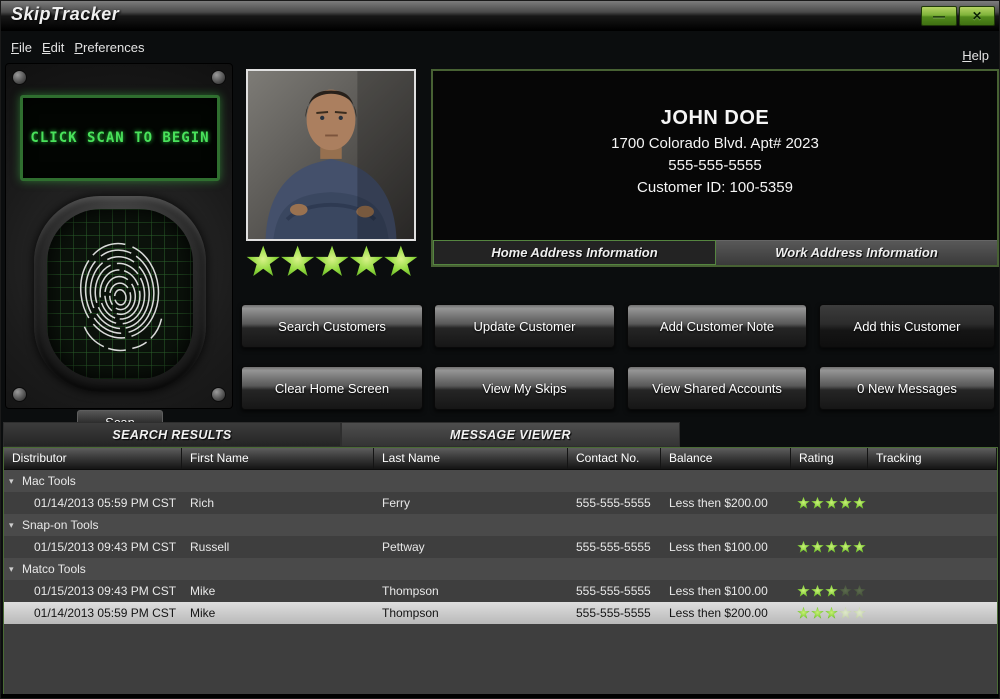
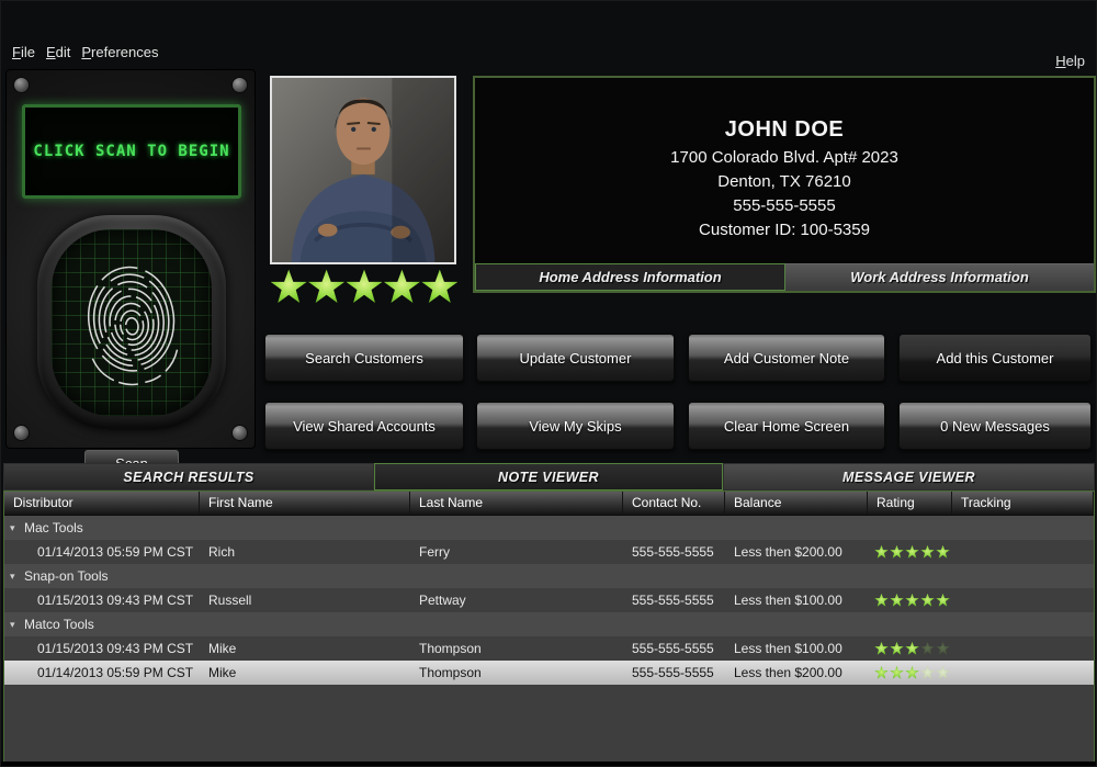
- SkipTracker
- —
- ✕
  File Edit Preferences
  Help
  CLICK SCAN TO BEGIN
  JOHN DOE
  1700 Colorado Blvd. Apt# 2023
+ Denton, TX 76210
  555-555-5555
  Customer ID: 100-5359
  Home Address Information
  Work Address Information
  Search Customers
  Update Customer
  Add Customer Note
  Add this Customer
- Clear Home Screen
+ View Shared Accounts
  View My Skips
- View Shared Accounts
+ Clear Home Screen
  0 New Messages
  SEARCH RESULTS
+ NOTE VIEWER
  MESSAGE VIEWER
  Distributor
  First Name
  Last Name
  Contact No.
  Balance
  Rating
  Tracking
  ▾
  Mac Tools
  01/14/2013 05:59 PM CST
  Rich
  Ferry
  555-555-5555
  Less then $200.00
  ▾
  Snap-on Tools
  01/15/2013 09:43 PM CST
  Russell
  Pettway
  555-555-5555
  Less then $100.00
  ▾
  Matco Tools
  01/15/2013 09:43 PM CST
  Mike
  Thompson
  555-555-5555
  Less then $100.00
  01/14/2013 05:59 PM CST
  Mike
  Thompson
  555-555-5555
  Less then $200.00
